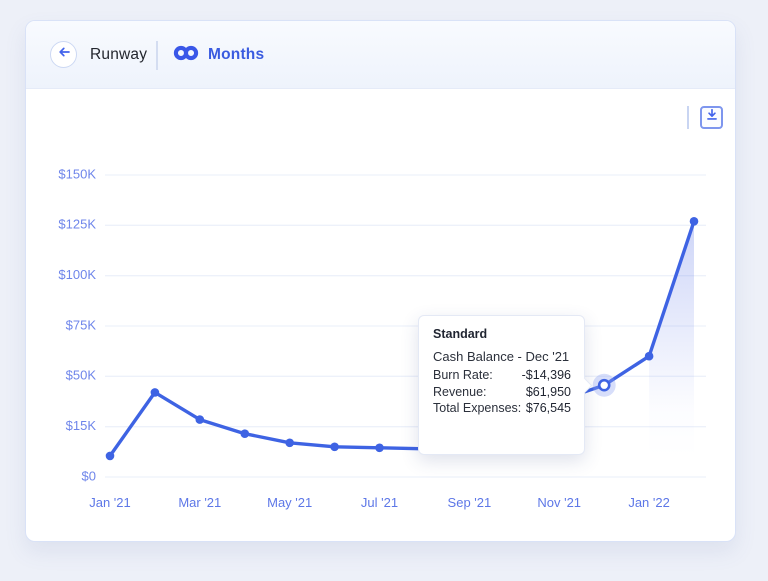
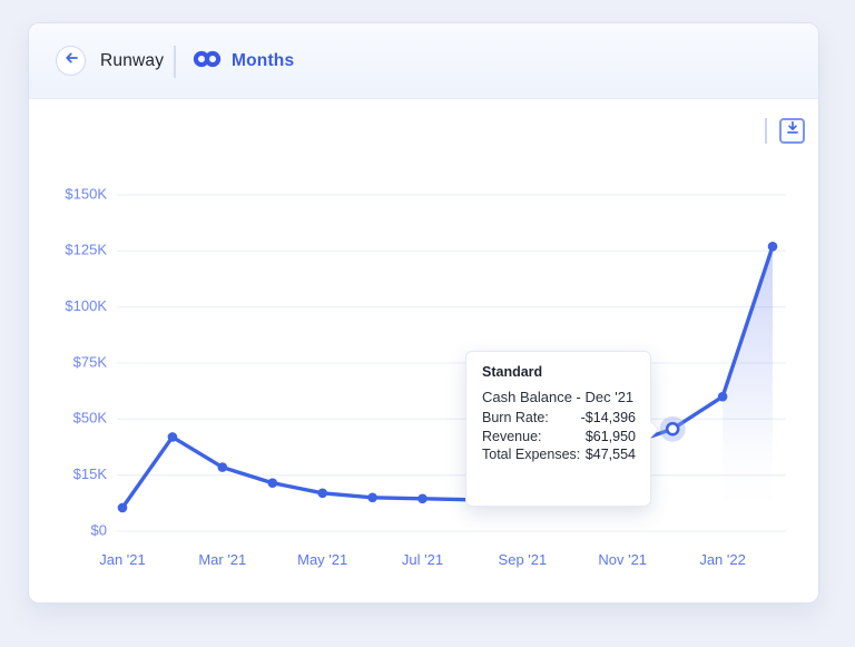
  Runway
  Months
  $0
  $15K
  $50K
  $75K
  $100K
  $125K
  $150K
  Jan '21
  Mar '21
  May '21
  Jul '21
  Sep '21
  Nov '21
  Jan '22
  Standard
  Cash Balance - Dec '21
  Burn Rate:
  -$14,396
  Revenue:
  $61,950
  Total Expenses:
- $76,545
+ $47,554
